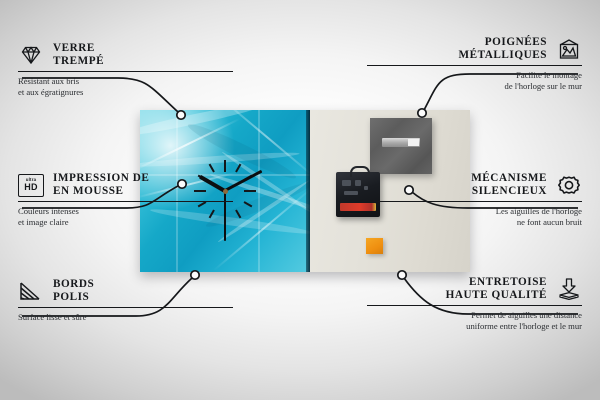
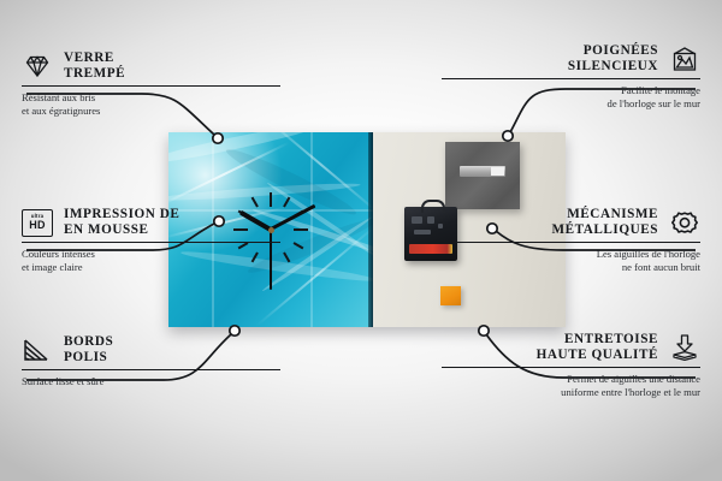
  VERRE
  TREMPÉ
  Résistant aux bris
  et aux égratignures
  HD
  IMPRESSION DE
  EN MOUSSE
  Couleurs intenses
  et image claire
  BORDS
  POLIS
  Surface lisse et sûre
  POIGNÉES
- MÉTALLIQUES
+ SILENCIEUX
  Facilite le montage
  de l'horloge sur le mur
  MÉCANISME
- SILENCIEUX
+ MÉTALLIQUES
  Les aiguilles de l'horloge
  ne font aucun bruit
  ENTRETOISE
  HAUTE QUALITÉ
  Permet de aiguilles une distance
  uniforme entre l'horloge et le mur
